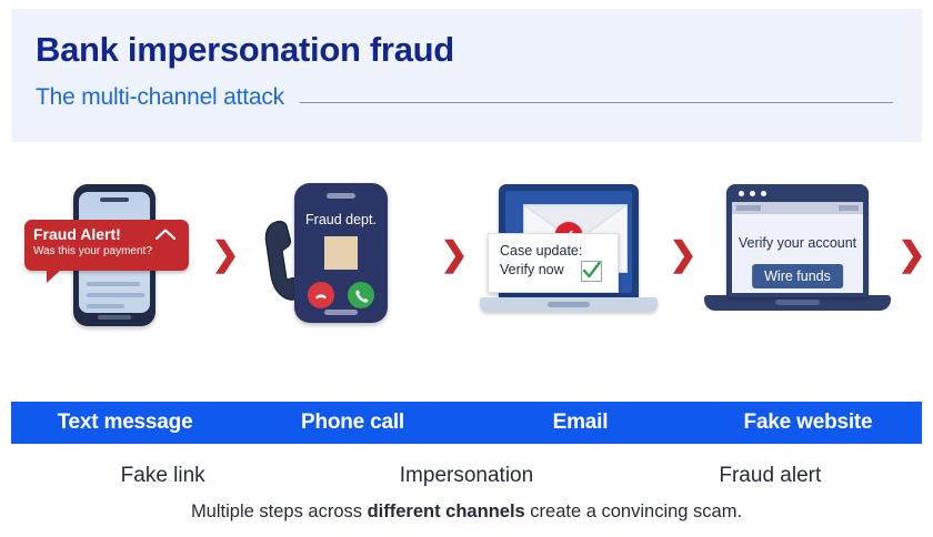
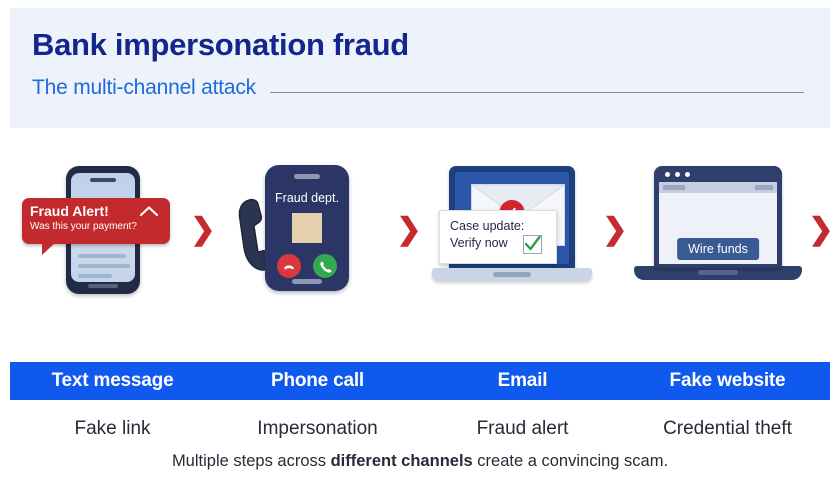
  Bank impersonation fraud
  The multi-channel attack
  Fraud Alert!
  Was this your payment?
  ❯
  Fraud dept.
  ❯
  Case update:
  Verify now
  ❯
- Verify your account
  Wire funds
  ❯
  Text message
  Phone call
  Email
  Fake website
  Fake link
  Impersonation
  Fraud alert
+ Credential theft
  Multiple steps across different channels create a convincing scam.
